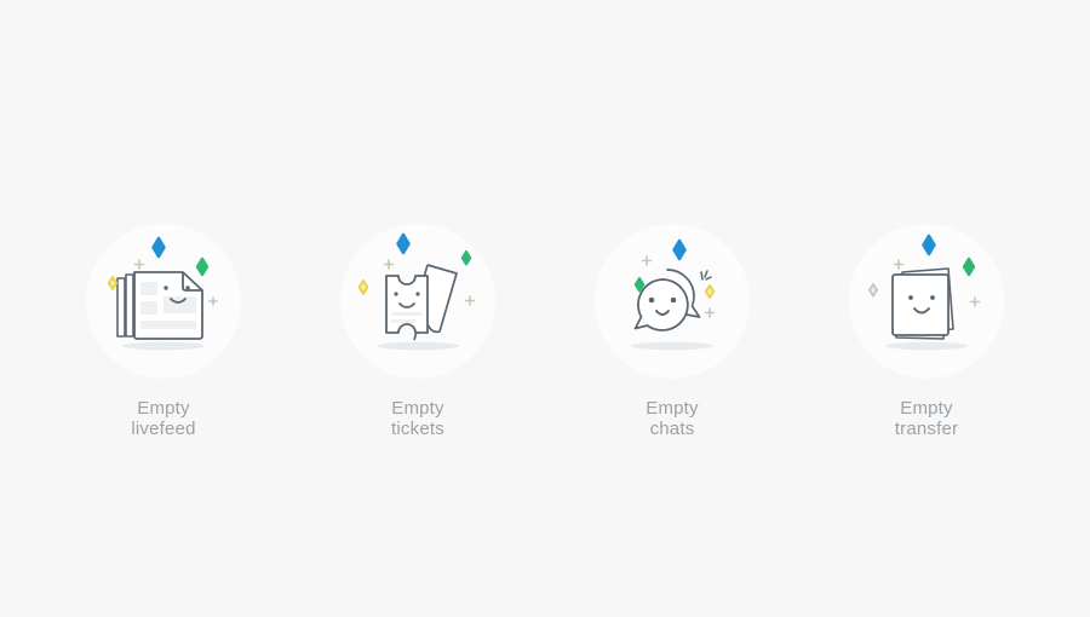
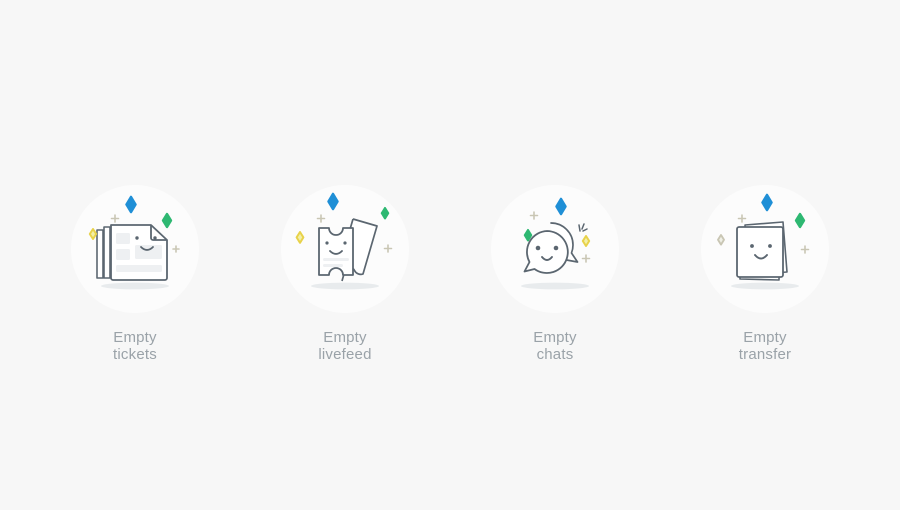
  Empty
- livefeed
+ tickets
  Empty
- tickets
+ livefeed
  Empty
  chats
  Empty
  transfer
